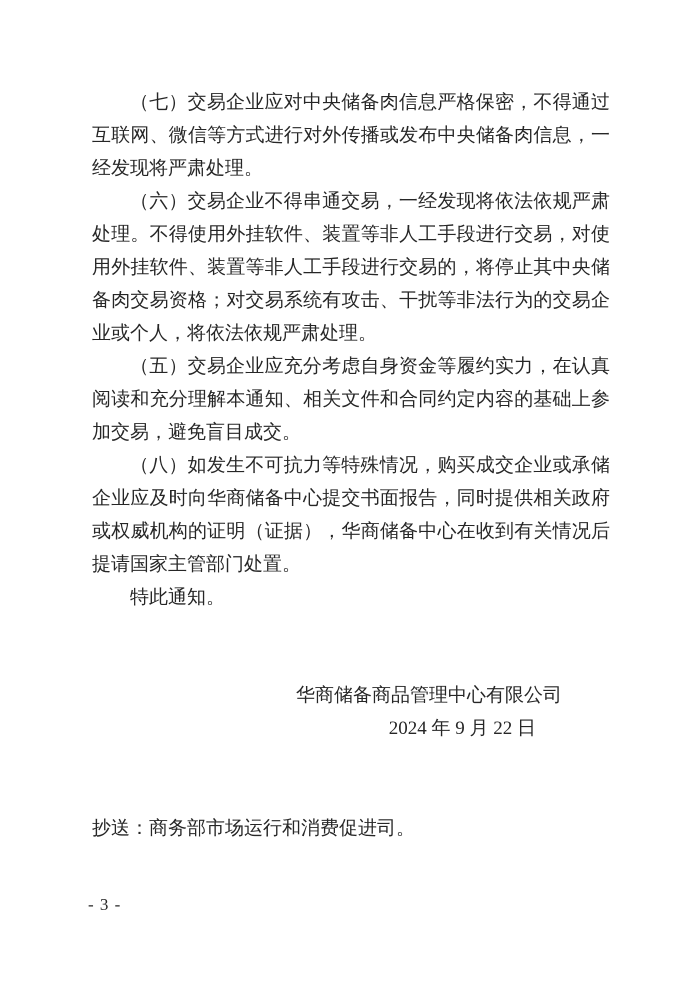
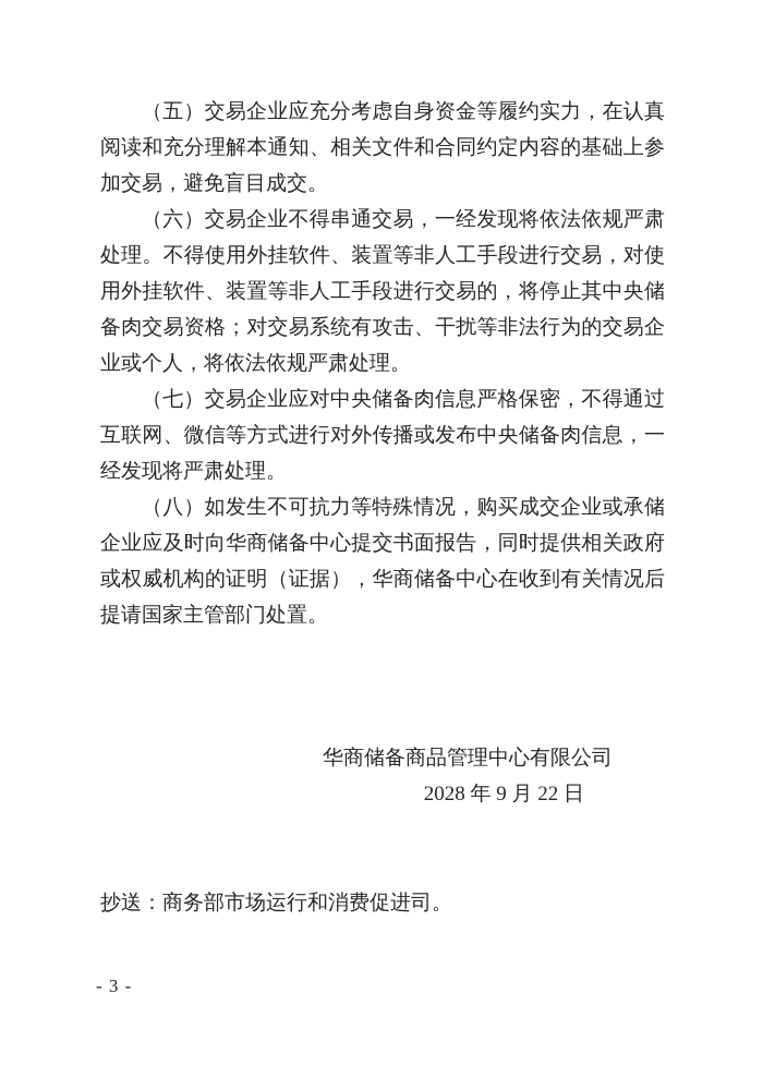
- （七）交易企业应对中央储备肉信息严格保密，不得通过互联网、微信等方式进行对外传播或发布中央储备肉信息，一经发现将严肃处理。
+ （五）交易企业应充分考虑自身资金等履约实力，在认真阅读和充分理解本通知、相关文件和合同约定内容的基础上参加交易，避免盲目成交。
  （六）交易企业不得串通交易，一经发现将依法依规严肃处理。不得使用外挂软件、装置等非人工手段进行交易，对使用外挂软件、装置等非人工手段进行交易的，将停止其中央储备肉交易资格；对交易系统有攻击、干扰等非法行为的交易企业或个人，将依法依规严肃处理。
- （五）交易企业应充分考虑自身资金等履约实力，在认真阅读和充分理解本通知、相关文件和合同约定内容的基础上参加交易，避免盲目成交。
+ （七）交易企业应对中央储备肉信息严格保密，不得通过互联网、微信等方式进行对外传播或发布中央储备肉信息，一经发现将严肃处理。
  （八）如发生不可抗力等特殊情况，购买成交企业或承储企业应及时向华商储备中心提交书面报告，同时提供相关政府或权威机构的证明（证据），华商储备中心在收到有关情况后提请国家主管部门处置。
- 特此通知。
  华商储备商品管理中心有限公司
- 2024 年 9 月 22 日
+ 2028 年 9 月 22 日
  抄送：商务部市场运行和消费促进司。
  - 3 -
